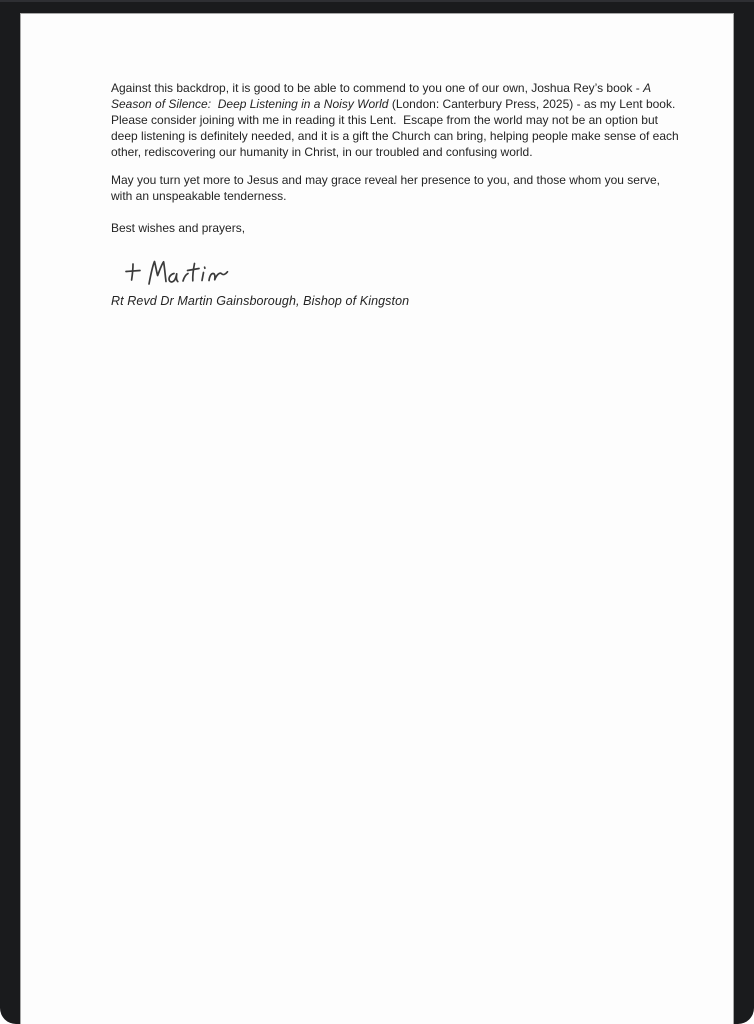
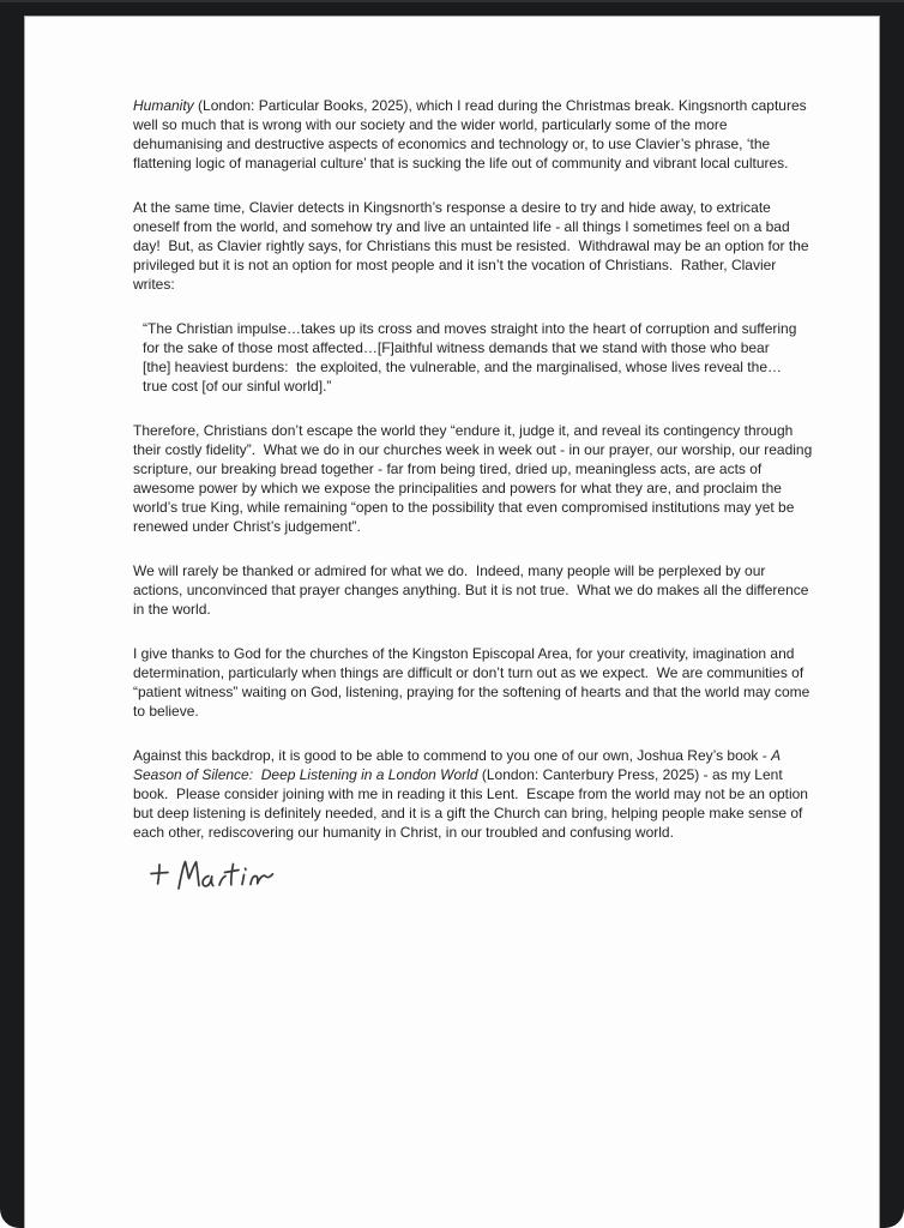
+ Humanity (London: Particular Books, 2025), which I read during the Christmas break. Kingsnorth captures well so much that is wrong with our society and the wider world, particularly some of the more dehumanising and destructive aspects of economics and technology or, to use Clavier’s phrase, ‘the flattening logic of managerial culture’ that is sucking the life out of community and vibrant local cultures.
+ At the same time, Clavier detects in Kingsnorth’s response a desire to try and hide away, to extricate oneself from the world, and somehow try and live an untainted life - all things I sometimes feel on a bad day! But, as Clavier rightly says, for Christians this must be resisted. Withdrawal may be an option for the privileged but it is not an option for most people and it isn’t the vocation of Christians. Rather, Clavier writes:
+ “The Christian impulse…takes up its cross and moves straight into the heart of corruption and suffering for the sake of those most affected…[F]aithful witness demands that we stand with those who bear [the] heaviest burdens: the exploited, the vulnerable, and the marginalised, whose lives reveal the…true cost [of our sinful world].”
+ Therefore, Christians don’t escape the world they “endure it, judge it, and reveal its contingency through their costly fidelity”. What we do in our churches week in week out - in our prayer, our worship, our reading scripture, our breaking bread together - far from being tired, dried up, meaningless acts, are acts of awesome power by which we expose the principalities and powers for what they are, and proclaim the world’s true King, while remaining “open to the possibility that even compromised institutions may yet be renewed under Christ’s judgement”.
+ We will rarely be thanked or admired for what we do. Indeed, many people will be perplexed by our actions, unconvinced that prayer changes anything. But it is not true. What we do makes all the difference in the world.
+ I give thanks to God for the churches of the Kingston Episcopal Area, for your creativity, imagination and determination, particularly when things are difficult or don’t turn out as we expect. We are communities of “patient witness” waiting on God, listening, praying for the softening of hearts and that the world may come to believe.
- Against this backdrop, it is good to be able to commend to you one of our own, Joshua Rey’s book - A Season of Silence: Deep Listening in a Noisy World (London: Canterbury Press, 2025) - as my Lent book. Please consider joining with me in reading it this Lent. Escape from the world may not be an option but deep listening is definitely needed, and it is a gift the Church can bring, helping people make sense of each other, rediscovering our humanity in Christ, in our troubled and confusing world.
+ Against this backdrop, it is good to be able to commend to you one of our own, Joshua Rey’s book - A Season of Silence: Deep Listening in a London World (London: Canterbury Press, 2025) - as my Lent book. Please consider joining with me in reading it this Lent. Escape from the world may not be an option but deep listening is definitely needed, and it is a gift the Church can bring, helping people make sense of each other, rediscovering our humanity in Christ, in our troubled and confusing world.
- May you turn yet more to Jesus and may grace reveal her presence to you, and those whom you serve, with an unspeakable tenderness.
- Best wishes and prayers,
- Rt Revd Dr Martin Gainsborough, Bishop of Kingston
